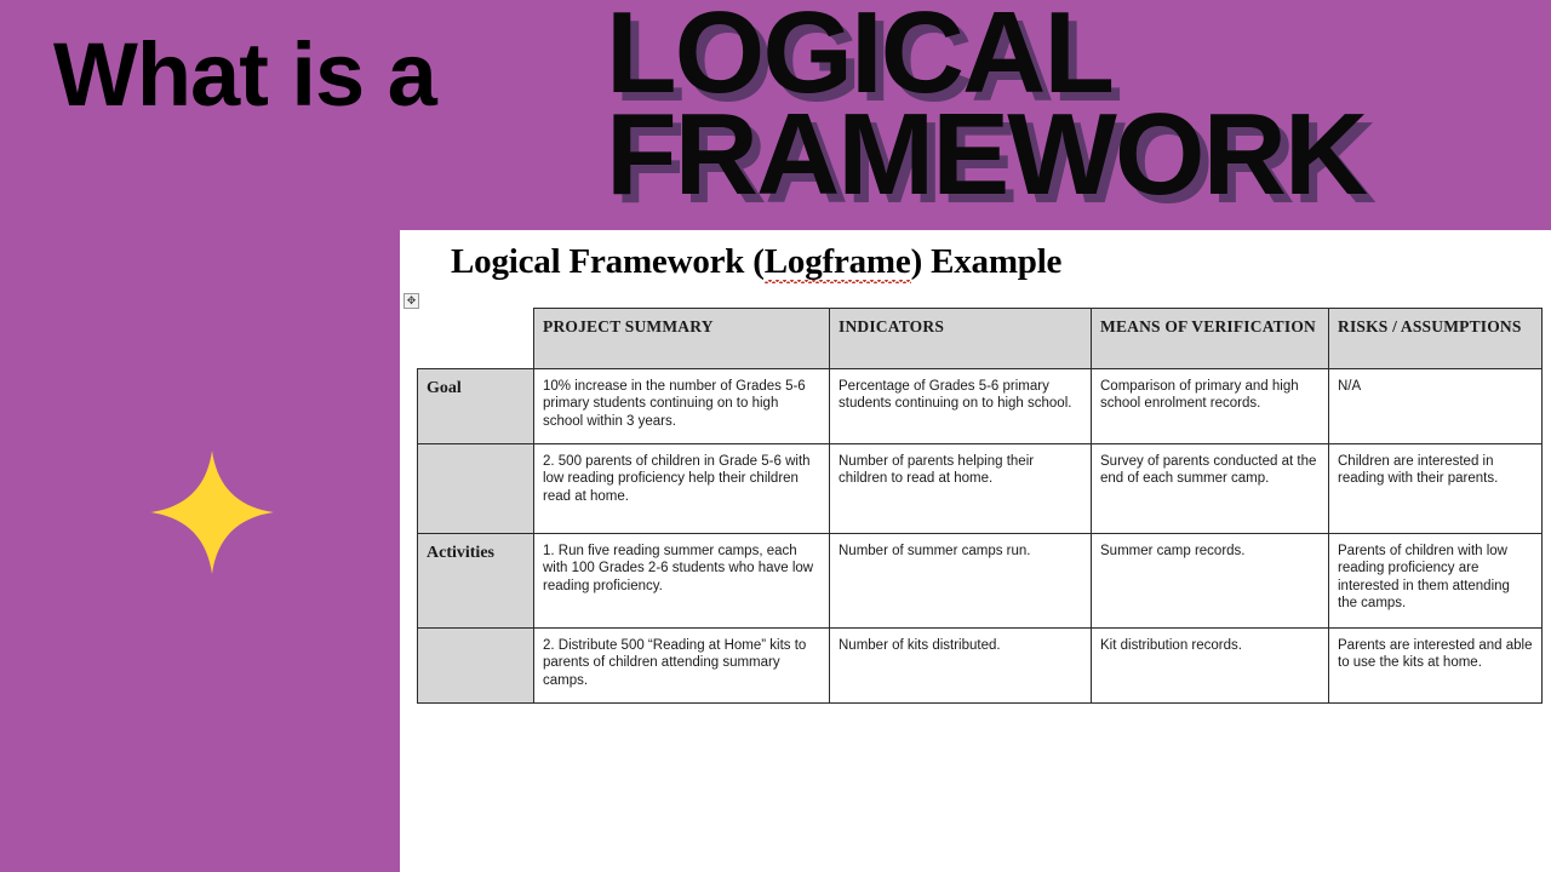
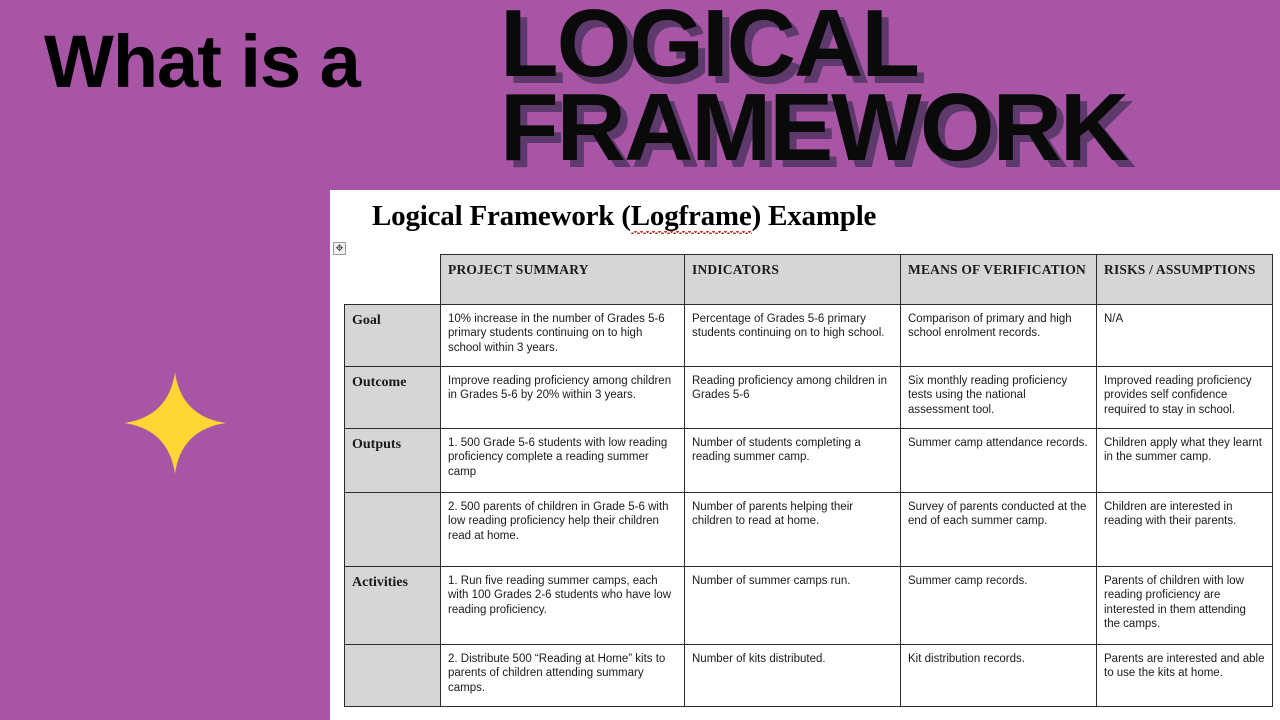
  What is a
  LOGICAL
  FRAMEWORK
  Logical Framework (Logframe) Example
  ✥
  	PROJECT SUMMARY	INDICATORS	MEANS OF VERIFICATION	RISKS / ASSUMPTIONS
  Goal	10% increase in the number of Grades 5-6 primary students continuing on to high school within 3 years.	Percentage of Grades 5-6 primary students continuing on to high school.	Comparison of primary and high school enrolment records.	N/A
+ Outcome	Improve reading proficiency among children in Grades 5-6 by 20% within 3 years.	Reading proficiency among children in Grades 5-6	Six monthly reading proficiency tests using the national assessment tool.	Improved reading proficiency provides self confidence required to stay in school.
+ Outputs	1. 500 Grade 5-6 students with low reading proficiency complete a reading summer camp	Number of students completing a reading summer camp.	Summer camp attendance records.	Children apply what they learnt in the summer camp.
  	2. 500 parents of children in Grade 5-6 with low reading proficiency help their children read at home.	Number of parents helping their children to read at home.	Survey of parents conducted at the end of each summer camp.	Children are interested in reading with their parents.
  Activities	1. Run five reading summer camps, each with 100 Grades 2-6 students who have low reading proficiency.	Number of summer camps run.	Summer camp records.	Parents of children with low reading proficiency are interested in them attending the camps.
  	2. Distribute 500 “Reading at Home” kits to parents of children attending summary camps.	Number of kits distributed.	Kit distribution records.	Parents are interested and able to use the kits at home.
